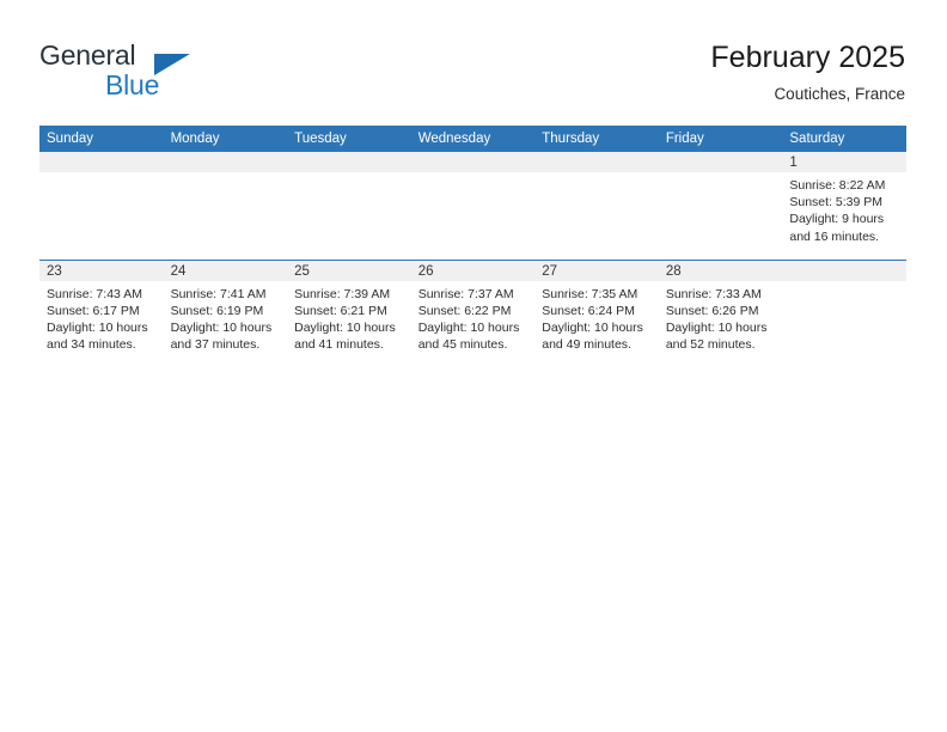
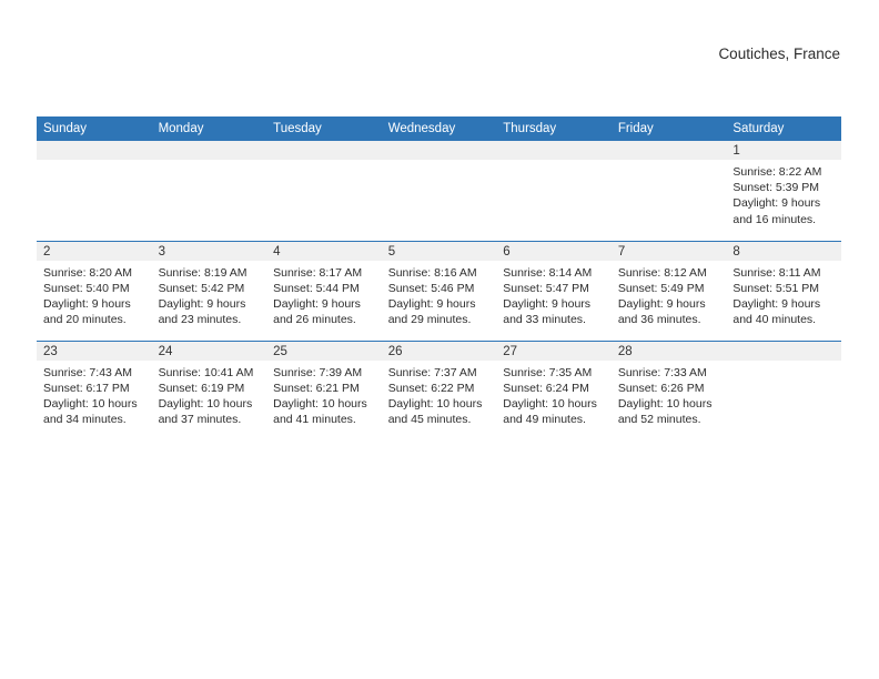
- General
- Blue
- February 2025
  Coutiches, France
  Sunday	Monday	Tuesday	Wednesday	Thursday	Friday	Saturday
  						1Sunrise: 8:22 AMSunset: 5:39 PMDaylight: 9 hoursand 16 minutes.
+ 2Sunrise: 8:20 AMSunset: 5:40 PMDaylight: 9 hoursand 20 minutes.	3Sunrise: 8:19 AMSunset: 5:42 PMDaylight: 9 hoursand 23 minutes.	4Sunrise: 8:17 AMSunset: 5:44 PMDaylight: 9 hoursand 26 minutes.	5Sunrise: 8:16 AMSunset: 5:46 PMDaylight: 9 hoursand 29 minutes.	6Sunrise: 8:14 AMSunset: 5:47 PMDaylight: 9 hoursand 33 minutes.	7Sunrise: 8:12 AMSunset: 5:49 PMDaylight: 9 hoursand 36 minutes.	8Sunrise: 8:11 AMSunset: 5:51 PMDaylight: 9 hoursand 40 minutes.
- 23Sunrise: 7:43 AMSunset: 6:17 PMDaylight: 10 hoursand 34 minutes.	24Sunrise: 7:41 AMSunset: 6:19 PMDaylight: 10 hoursand 37 minutes.	25Sunrise: 7:39 AMSunset: 6:21 PMDaylight: 10 hoursand 41 minutes.	26Sunrise: 7:37 AMSunset: 6:22 PMDaylight: 10 hoursand 45 minutes.	27Sunrise: 7:35 AMSunset: 6:24 PMDaylight: 10 hoursand 49 minutes.	28Sunrise: 7:33 AMSunset: 6:26 PMDaylight: 10 hoursand 52 minutes.
+ 23Sunrise: 7:43 AMSunset: 6:17 PMDaylight: 10 hoursand 34 minutes.	24Sunrise: 10:41 AMSunset: 6:19 PMDaylight: 10 hoursand 37 minutes.	25Sunrise: 7:39 AMSunset: 6:21 PMDaylight: 10 hoursand 41 minutes.	26Sunrise: 7:37 AMSunset: 6:22 PMDaylight: 10 hoursand 45 minutes.	27Sunrise: 7:35 AMSunset: 6:24 PMDaylight: 10 hoursand 49 minutes.	28Sunrise: 7:33 AMSunset: 6:26 PMDaylight: 10 hoursand 52 minutes.
